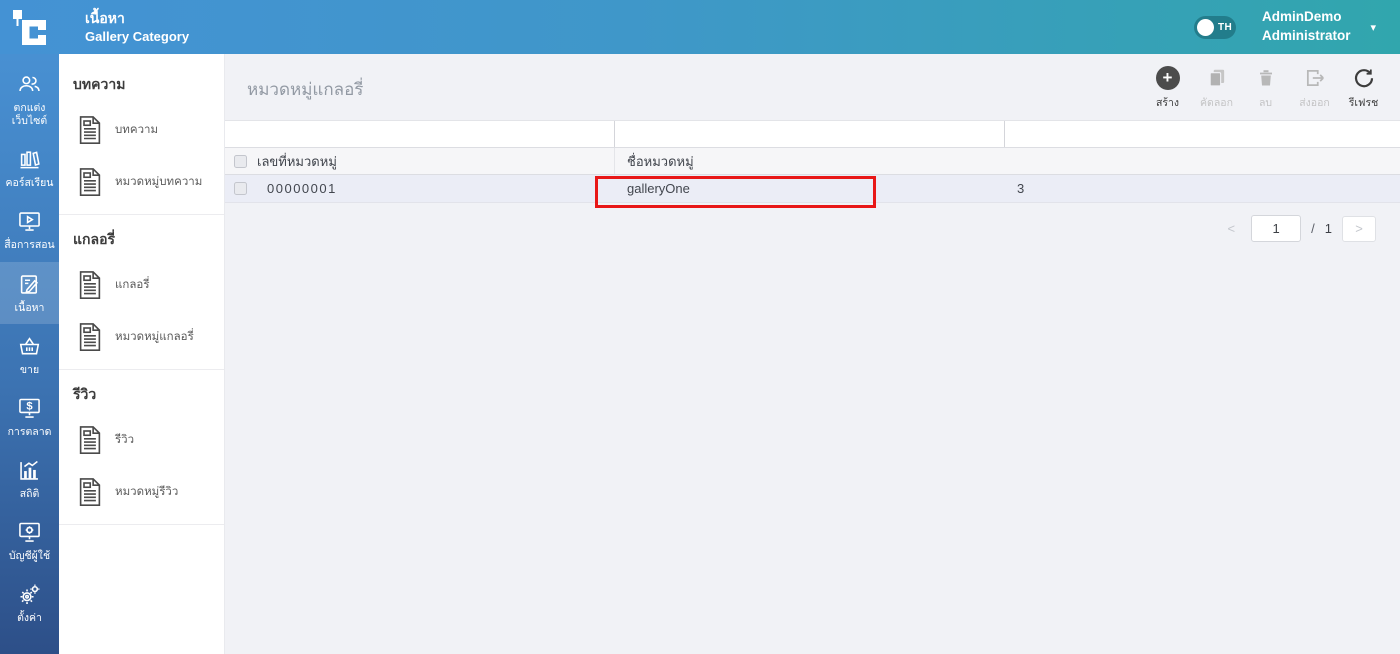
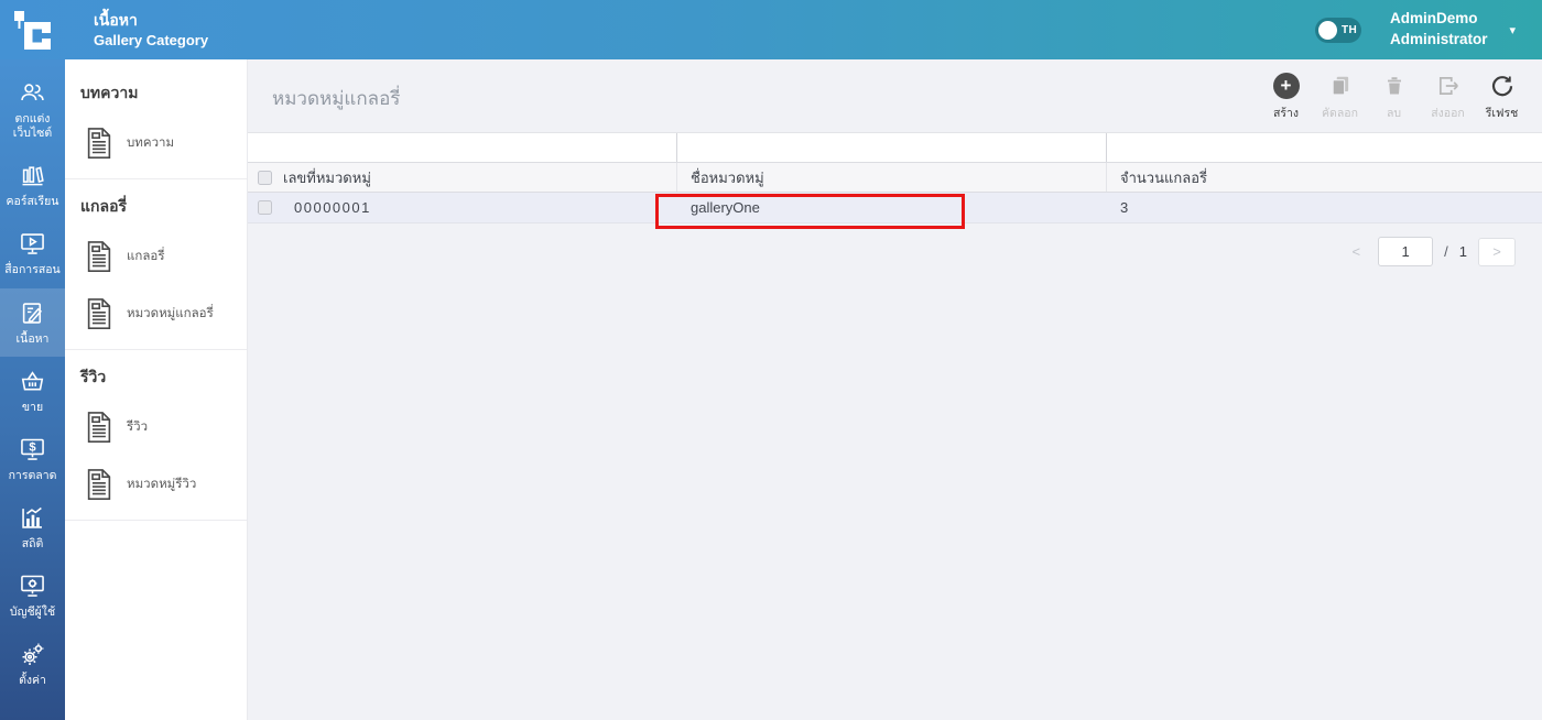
  เนื้อหา
  Gallery Category
  TH
  AdminDemo
  Administrator
  ▾
  ตกแต่งเว็บไซต์
  คอร์สเรียน
  สื่อการสอน
  เนื้อหา
  ขาย
  $
  การตลาด
  สถิติ
  บัญชีผู้ใช้
  ตั้งค่า
  บทความ
  บทความ
- หมวดหมู่บทความ
  แกลอรี่
  แกลอรี่
  หมวดหมู่แกลอรี่
  รีวิว
  รีวิว
  หมวดหมู่รีวิว
  หมวดหมู่แกลอรี่
  +
  สร้าง
  คัดลอก
  ลบ
  ส่งออก
  รีเฟรช
  เลขที่หมวดหมู่
  ชื่อหมวดหมู่
+ จำนวนแกลอรี่
  00000001
  galleryOne
  3
  <
  1
  /
  1
  >
